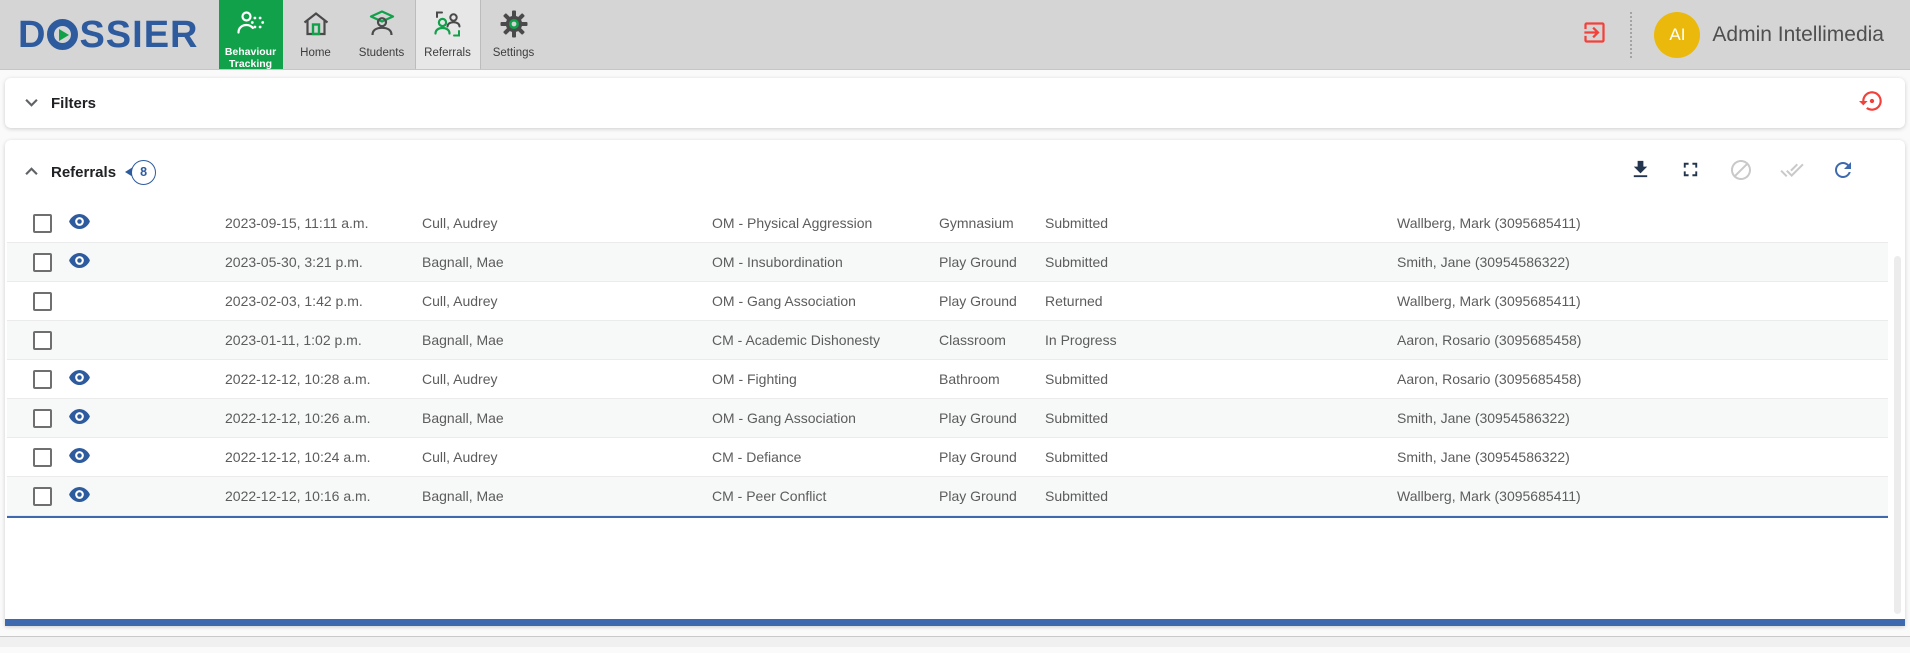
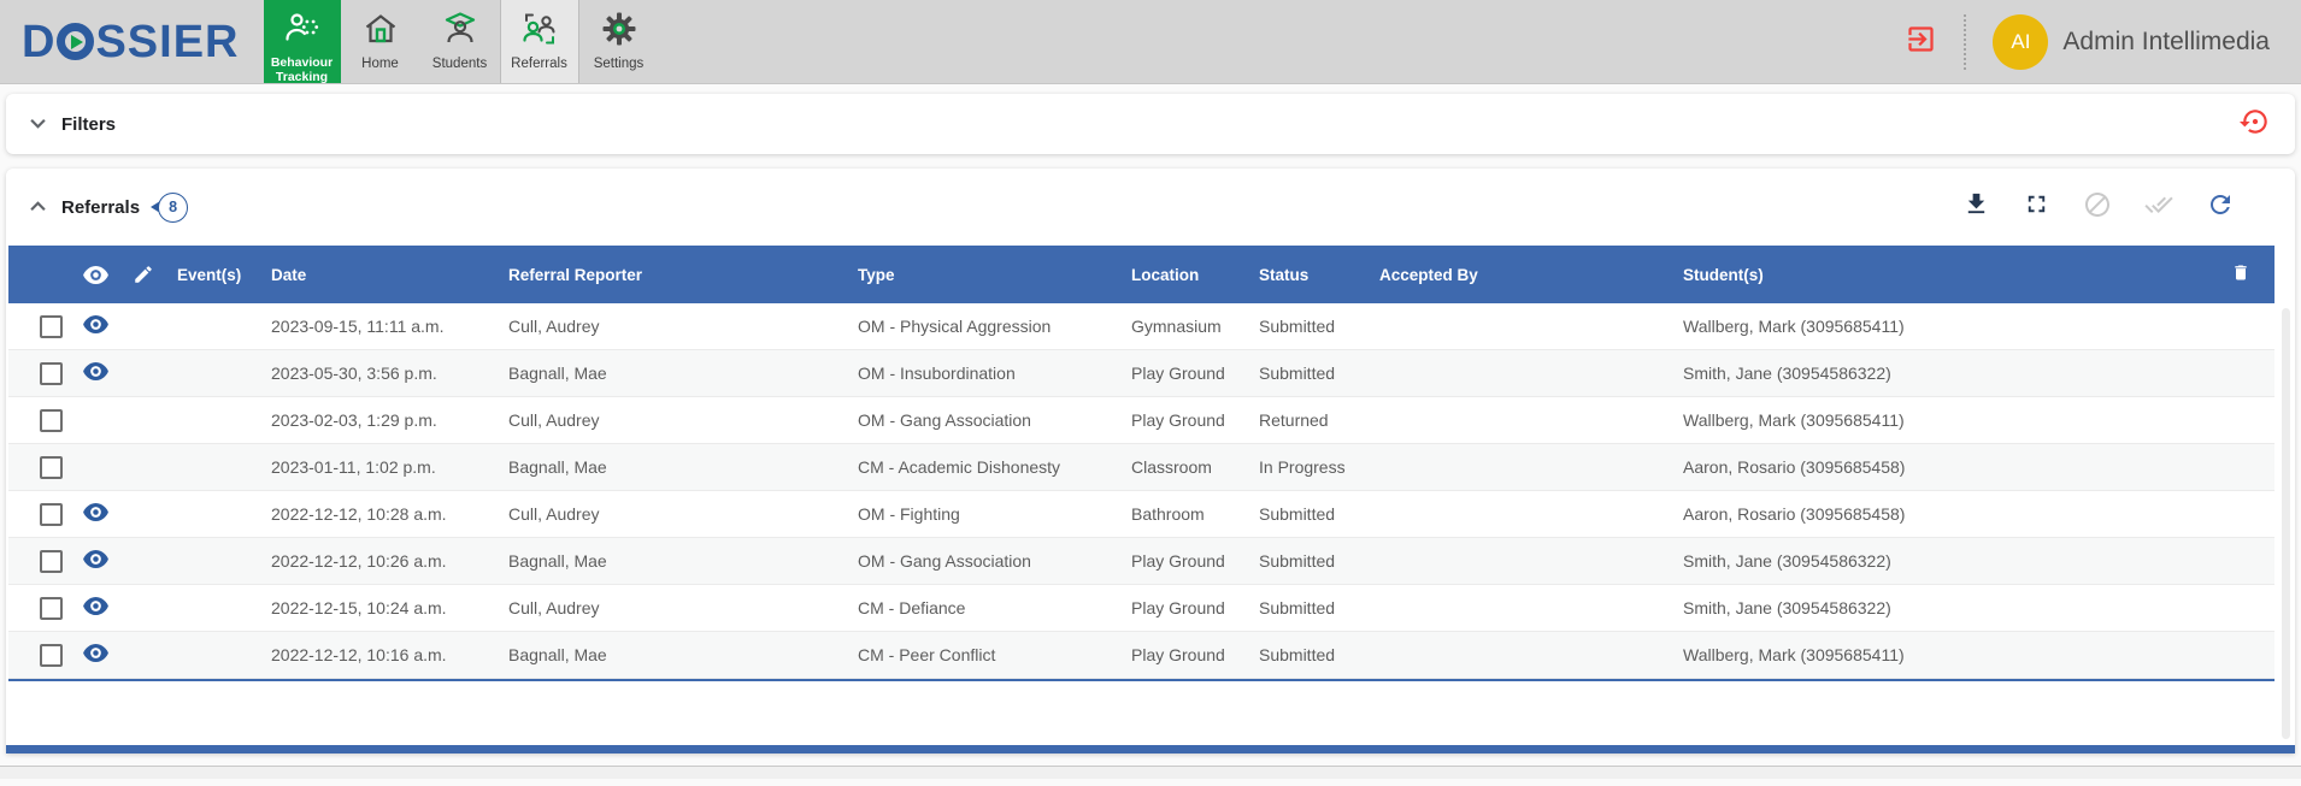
  D
  SSIER
  Behaviour Tracking
  Home
  Students
  Referrals
  Settings
  AI
  Admin Intellimedia
  Filters
  Referrals
  8
+ Event(s)
+ Date
+ Referral Reporter
+ Type
+ Location
+ Status
+ Accepted By
+ Student(s)
  2023-09-15, 11:11 a.m.
  Cull, Audrey
  OM - Physical Aggression
  Gymnasium
  Submitted
  Wallberg, Mark (3095685411)
- 2023-05-30, 3:21 p.m.
+ 2023-05-30, 3:56 p.m.
  Bagnall, Mae
  OM - Insubordination
  Play Ground
  Submitted
  Smith, Jane (30954586322)
- 2023-02-03, 1:42 p.m.
+ 2023-02-03, 1:29 p.m.
  Cull, Audrey
  OM - Gang Association
  Play Ground
  Returned
  Wallberg, Mark (3095685411)
  2023-01-11, 1:02 p.m.
  Bagnall, Mae
  CM - Academic Dishonesty
  Classroom
  In Progress
  Aaron, Rosario (3095685458)
  2022-12-12, 10:28 a.m.
  Cull, Audrey
  OM - Fighting
  Bathroom
  Submitted
  Aaron, Rosario (3095685458)
  2022-12-12, 10:26 a.m.
  Bagnall, Mae
  OM - Gang Association
  Play Ground
  Submitted
  Smith, Jane (30954586322)
- 2022-12-12, 10:24 a.m.
+ 2022-12-15, 10:24 a.m.
  Cull, Audrey
  CM - Defiance
  Play Ground
  Submitted
  Smith, Jane (30954586322)
  2022-12-12, 10:16 a.m.
  Bagnall, Mae
  CM - Peer Conflict
  Play Ground
  Submitted
  Wallberg, Mark (3095685411)
